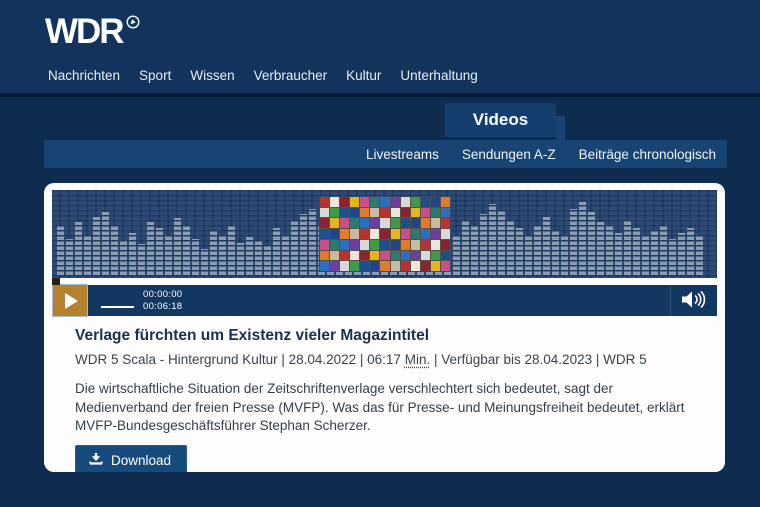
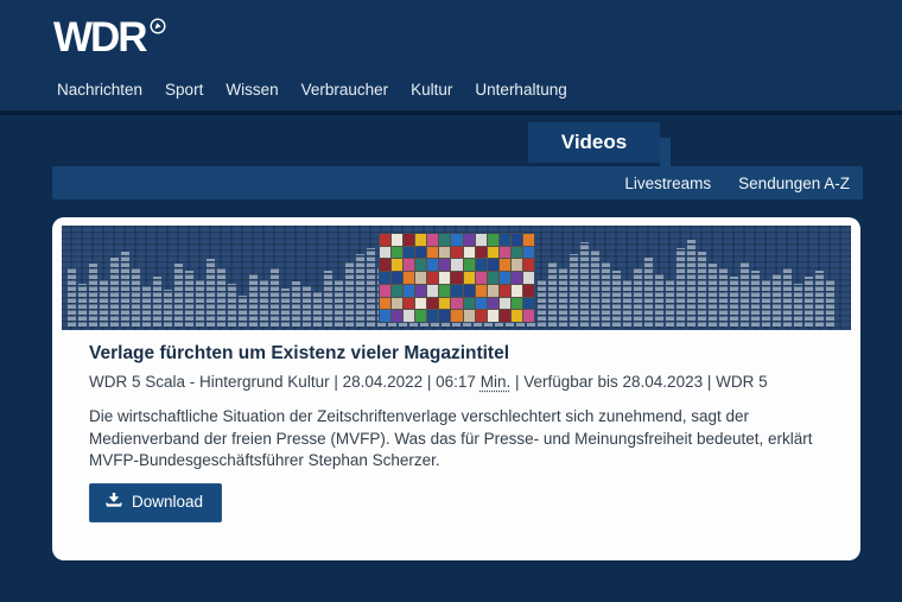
  WDR
  Nachrichten
  Sport
  Wissen
  Verbraucher
  Kultur
  Unterhaltung
  Videos
  Livestreams
  Sendungen A-Z
- Beiträge chronologisch
- 00:00:00
- 00:06:18
  Verlage fürchten um Existenz vieler Magazintitel
  WDR 5 Scala - Hintergrund Kultur | 28.04.2022 | 06:17 Min. | Verfügbar bis 28.04.2023 | WDR 5
- Die wirtschaftliche Situation der Zeitschriftenverlage verschlechtert sich bedeutet, sagt der Medienverband der freien Presse (MVFP). Was das für Presse- und Meinungsfreiheit bedeutet, erklärt MVFP-Bundesgeschäftsführer Stephan Scherzer.
+ Die wirtschaftliche Situation der Zeitschriftenverlage verschlechtert sich zunehmend, sagt der Medienverband der freien Presse (MVFP). Was das für Presse- und Meinungsfreiheit bedeutet, erklärt MVFP-Bundesgeschäftsführer Stephan Scherzer.
  Download
